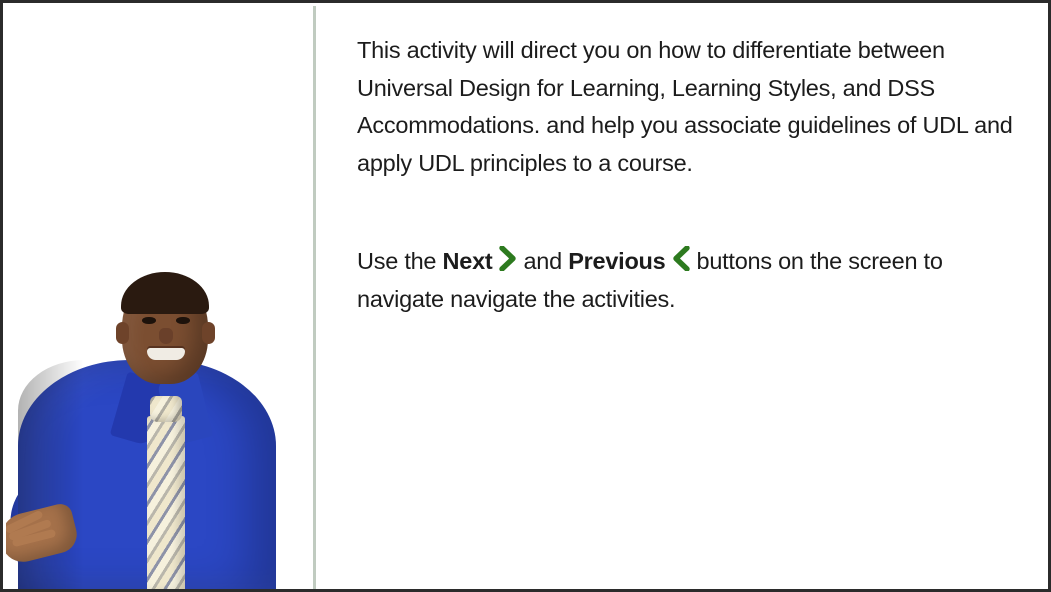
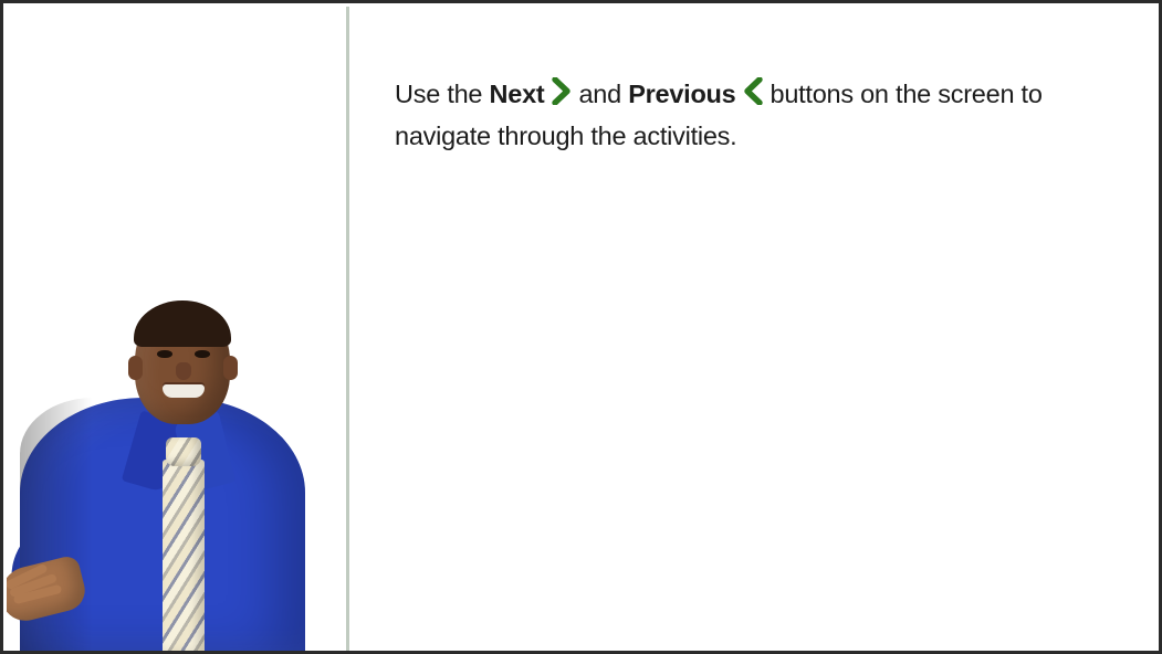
- This activity will direct you on how to differentiate between Universal Design for Learning, Learning Styles, and DSS Accommodations. and help you associate guidelines of UDL and apply UDL principles to a course.
- Use the Next and Previous buttons on the screen to navigate navigate the activities.
+ Use the Next and Previous buttons on the screen to navigate through the activities.
